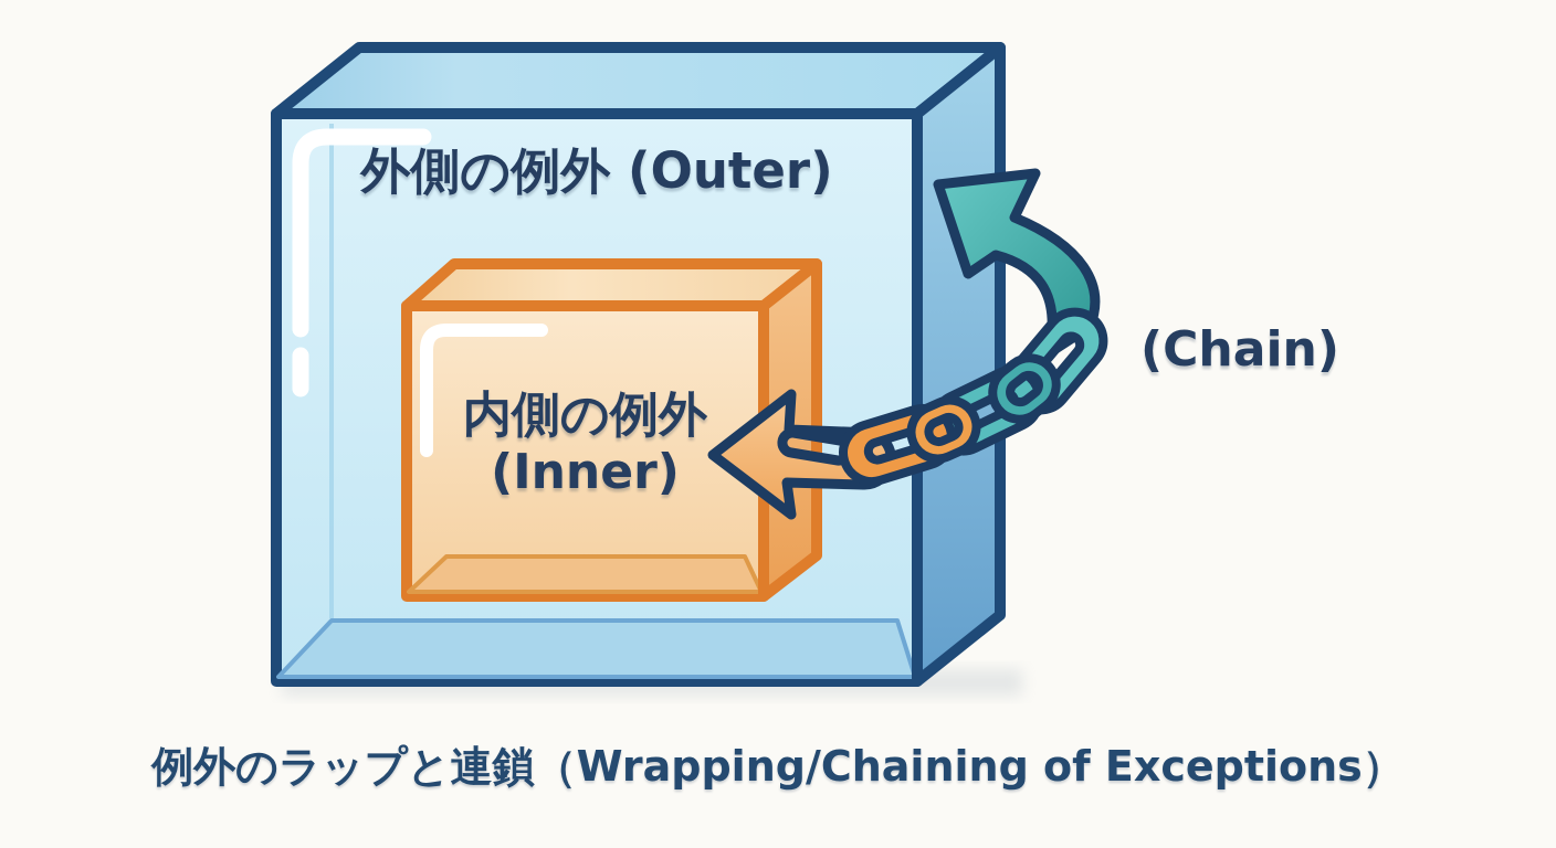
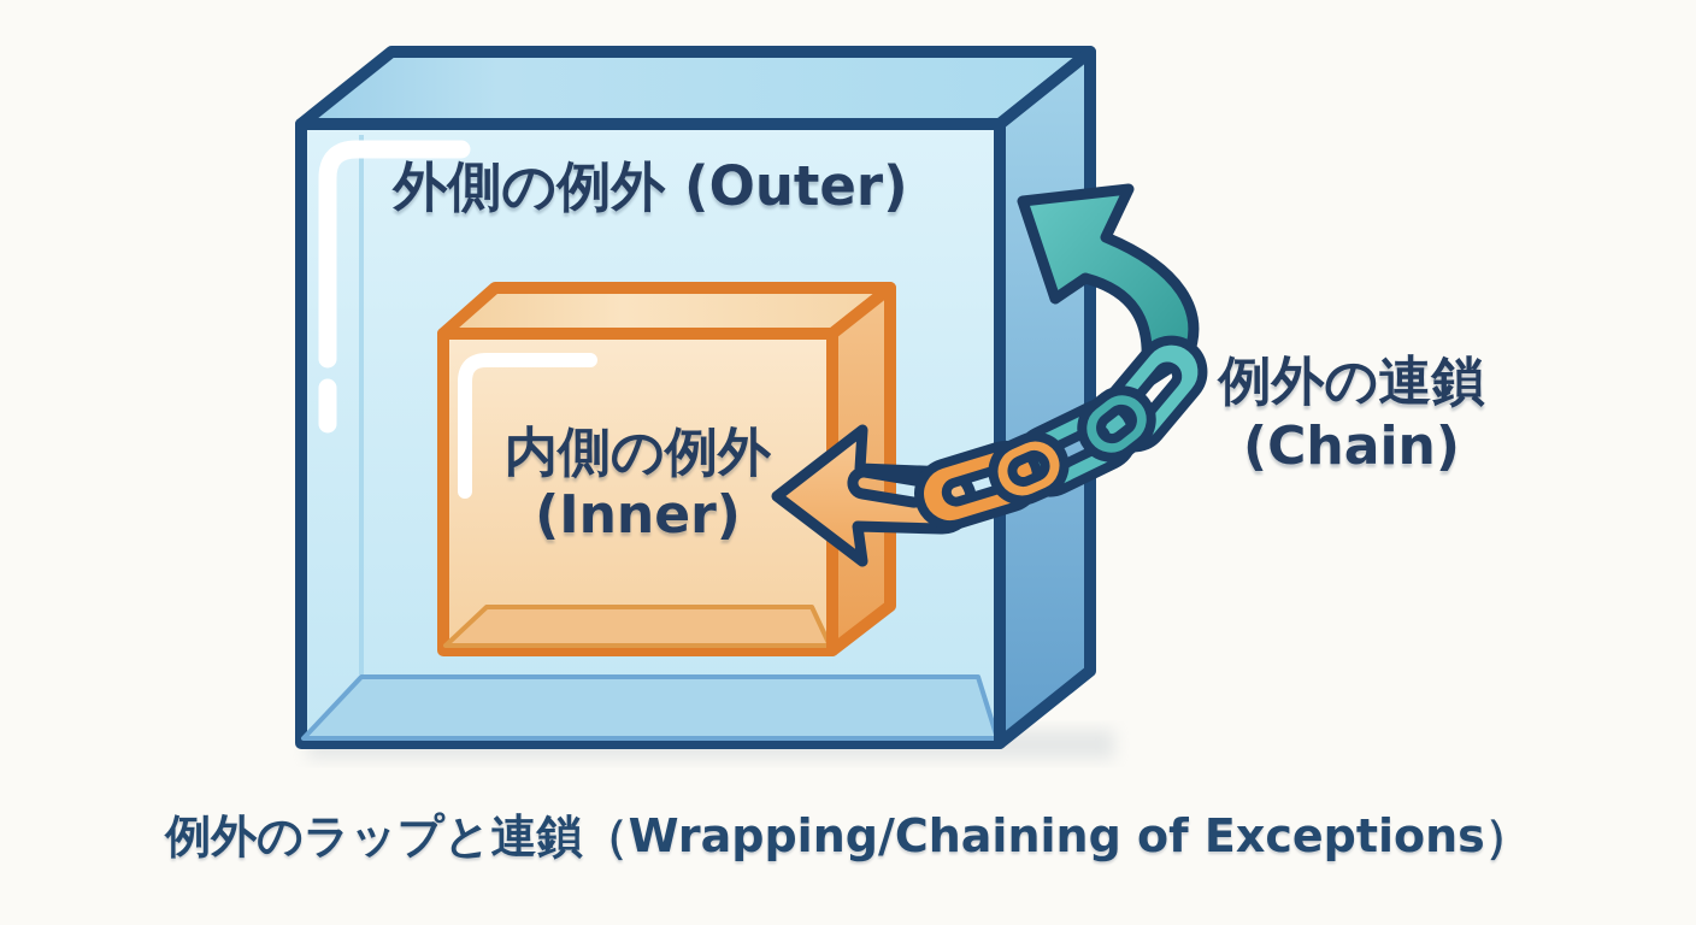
  外側の例外 (Outer)
  内側の例外
  (Inner)
+ 例外の連鎖
  (Chain)
  例外のラップと連鎖（Wrapping/Chaining of Exceptions）
